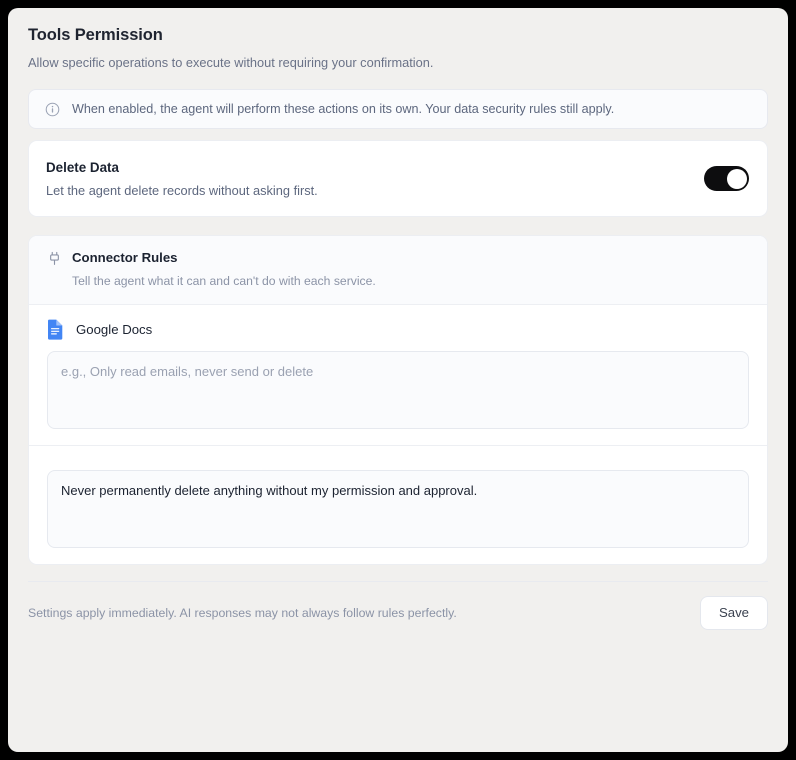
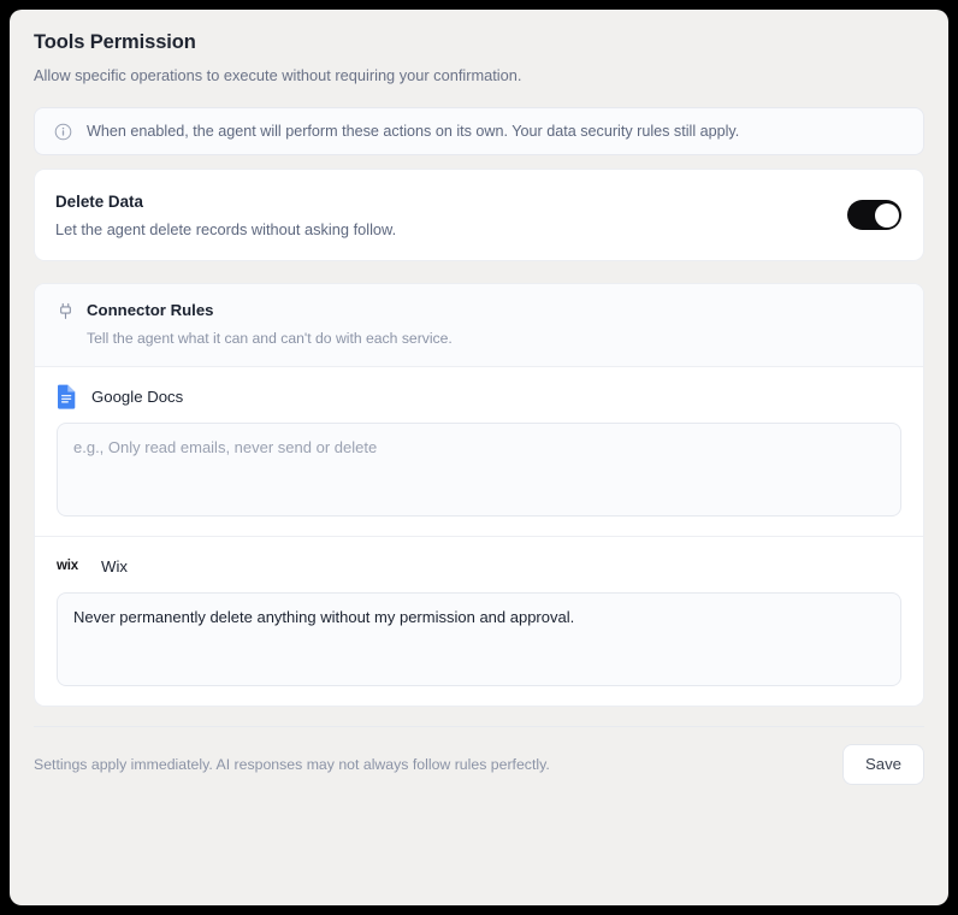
  Tools Permission
  Allow specific operations to execute without requiring your confirmation.
  When enabled, the agent will perform these actions on its own. Your data security rules still apply.
  Delete Data
- Let the agent delete records without asking first.
+ Let the agent delete records without asking follow.
  Connector Rules
  Tell the agent what it can and can't do with each service.
  Google Docs
  e.g., Only read emails, never send or delete
+ wix
+ Wix
  Never permanently delete anything without my permission and approval.
  Settings apply immediately. AI responses may not always follow rules perfectly.
  Save
